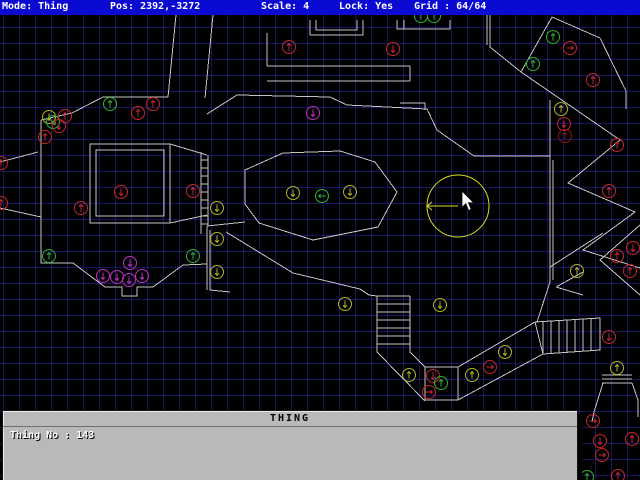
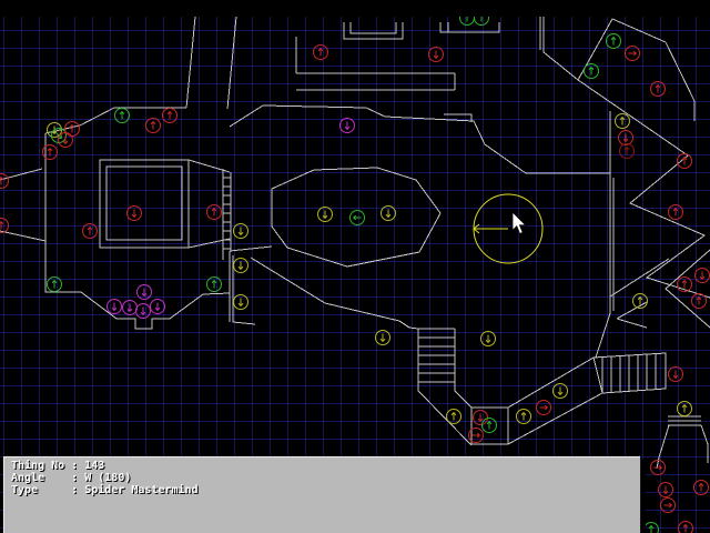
- Mode: Thing
- Pos: 2392,-3272
- Scale: 4
- Lock: Yes
- Grid : 64/64
- THING
  Thing No : 143
+ Angle : W (180)
+ Type : Spider Mastermind
